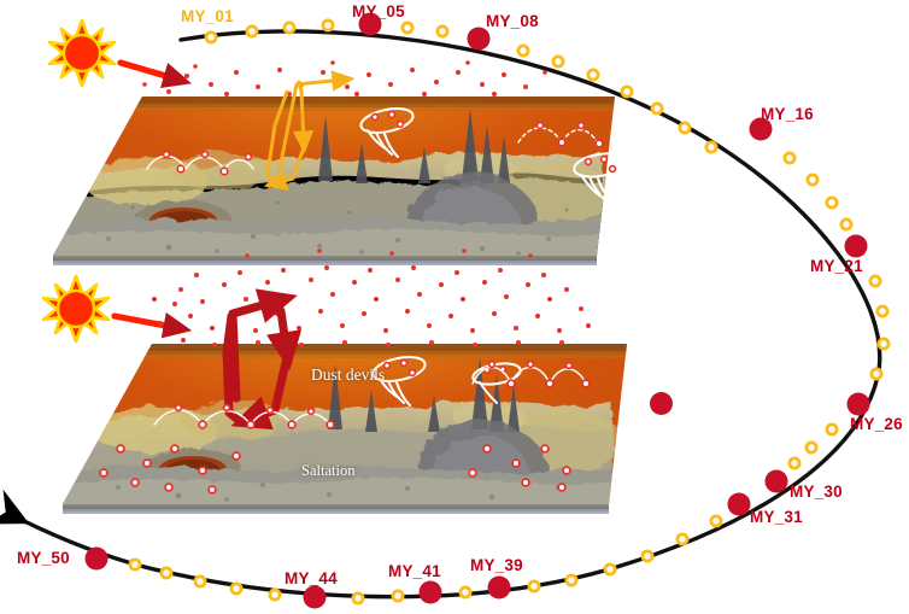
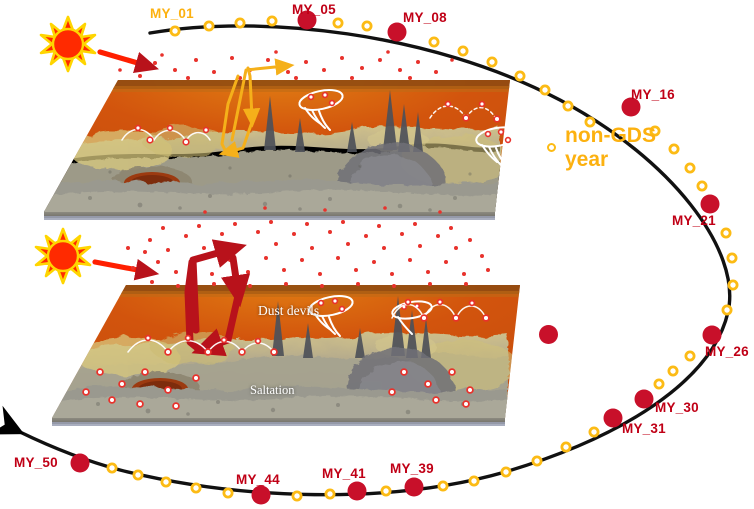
  MY_01
  MY_05
  MY_08
  MY_16
  MY_21
  MY_26
  MY_30
  MY_31
  MY_39
  MY_41
  MY_44
  MY_50
+ non-GDS
+ year
  Dust devils
  Saltation
